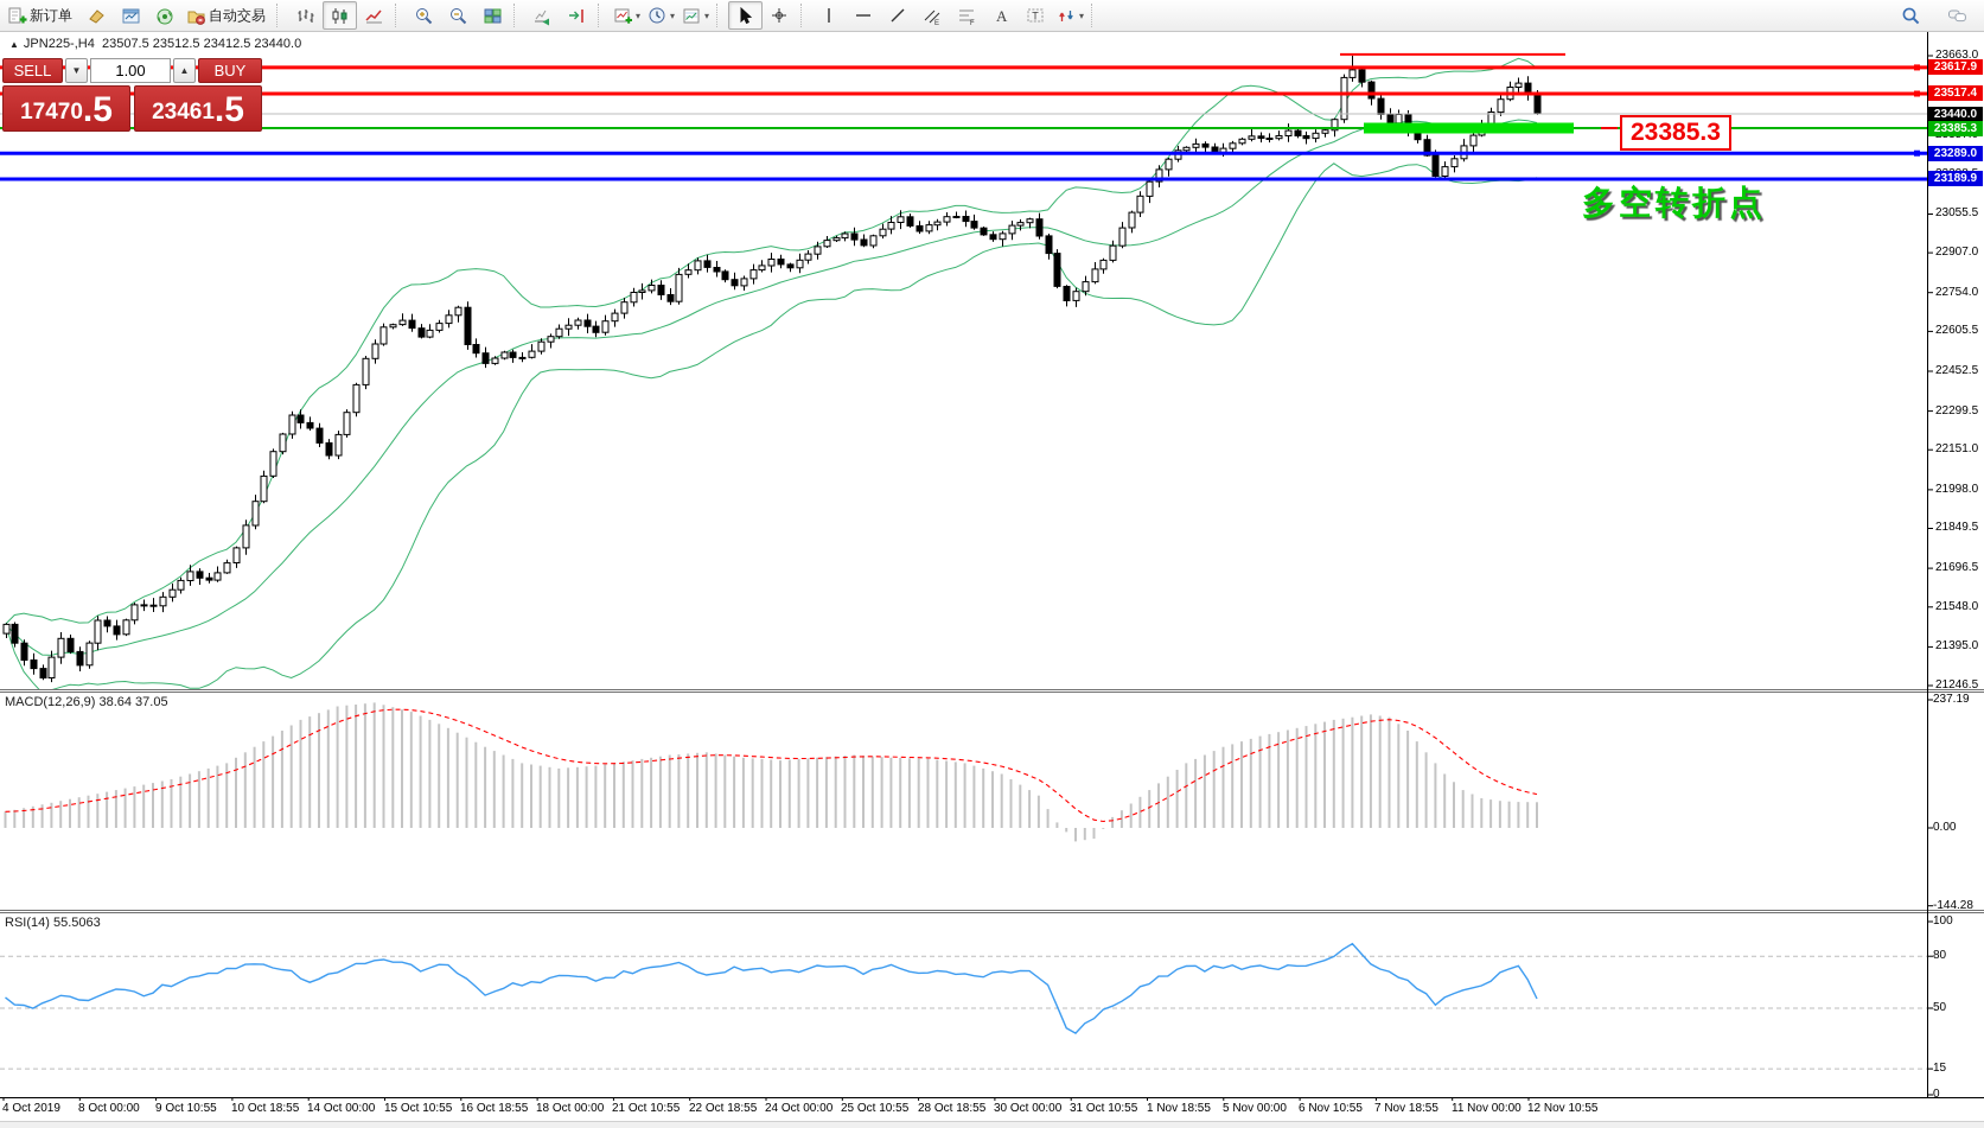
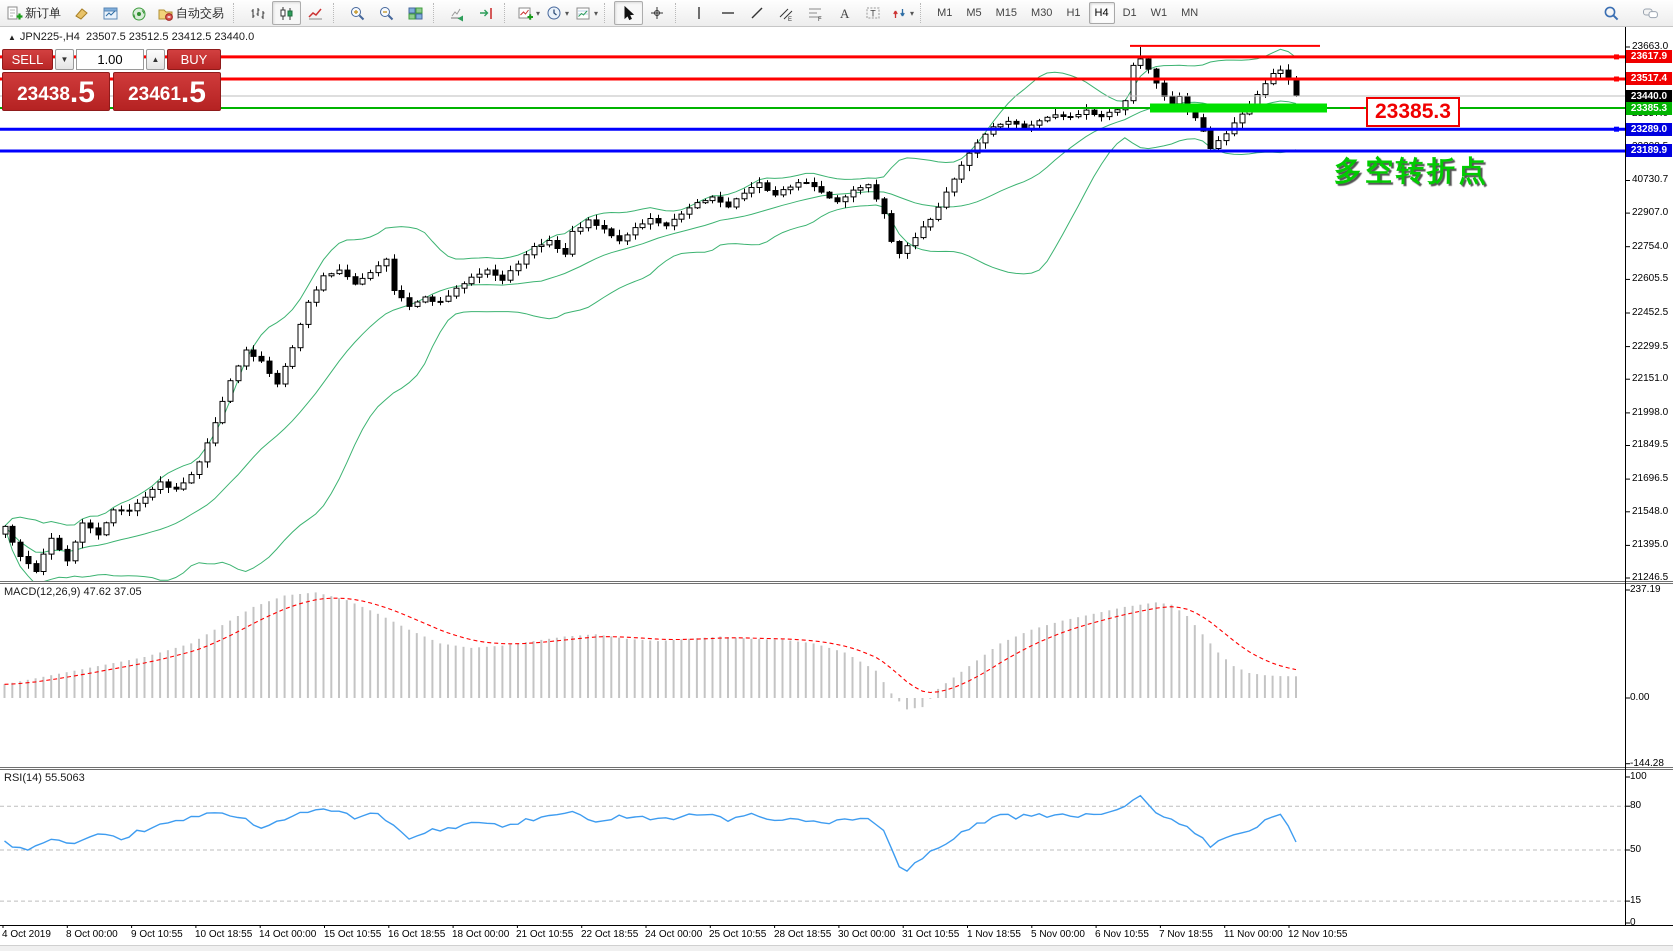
  新订单
  自动交易
  ▾
  ▾
  ▾
  A
  T
  ▾
+ M1
+ M5
+ M15
+ M30
+ H1
+ H4
+ D1
+ W1
+ MN
  ▲ JPN225-,H4 23507.5 23512.5 23412.5 23440.0
  SELL
  ▼
  1.00
  ▲
  BUY
- 17470
+ 23438
  .5
  23461
  .5
- MACD(12,26,9) 38.64 37.05
+ MACD(12,26,9) 47.62 37.05
  RSI(14) 55.5063
  23385.3
  多空转折点
  23663.0
- 23055.5
+ 40730.7
  22907.0
  22754.0
  22605.5
  22452.5
  22299.5
  22151.0
  21998.0
  21849.5
  21696.5
  21548.0
  21395.0
  21246.5
  237.19
  0.00
  -144.28
  100
  80
  50
  15
  0
  23617.9
  23517.4
  23440.0
  23385.3
  23289.0
  23189.9
  4 Oct 2019
  8 Oct 00:00
  9 Oct 10:55
  10 Oct 18:55
  14 Oct 00:00
  15 Oct 10:55
  16 Oct 18:55
  18 Oct 00:00
  21 Oct 10:55
  22 Oct 18:55
  24 Oct 00:00
  25 Oct 10:55
  28 Oct 18:55
  30 Oct 00:00
  31 Oct 10:55
  1 Nov 18:55
  5 Nov 00:00
  6 Nov 10:55
  7 Nov 18:55
  11 Nov 00:00
  12 Nov 10:55
